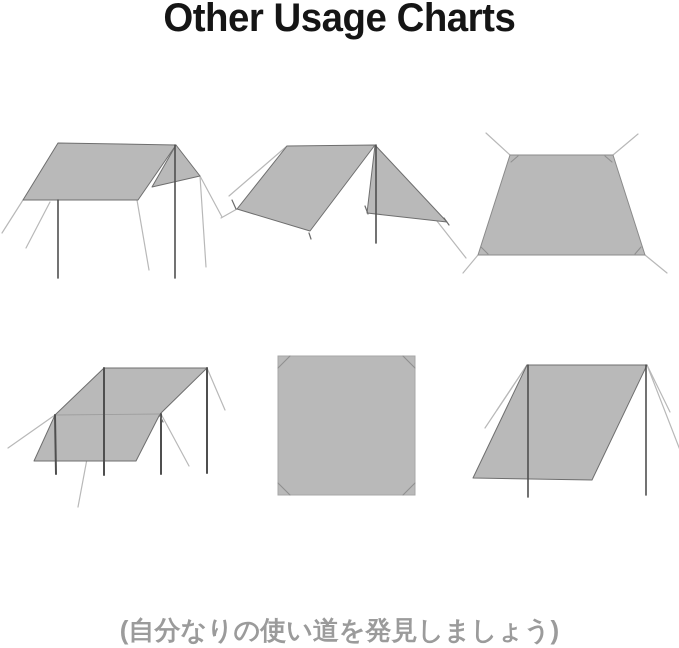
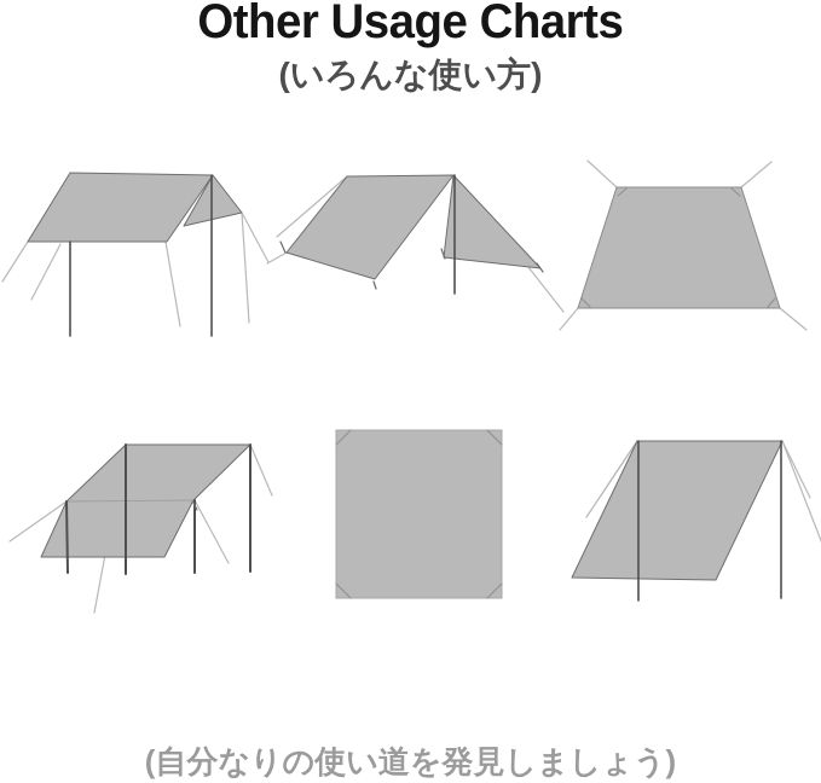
  Other Usage Charts
+ (いろんな使い方)
  (自分なりの使い道を発見しましょう)
